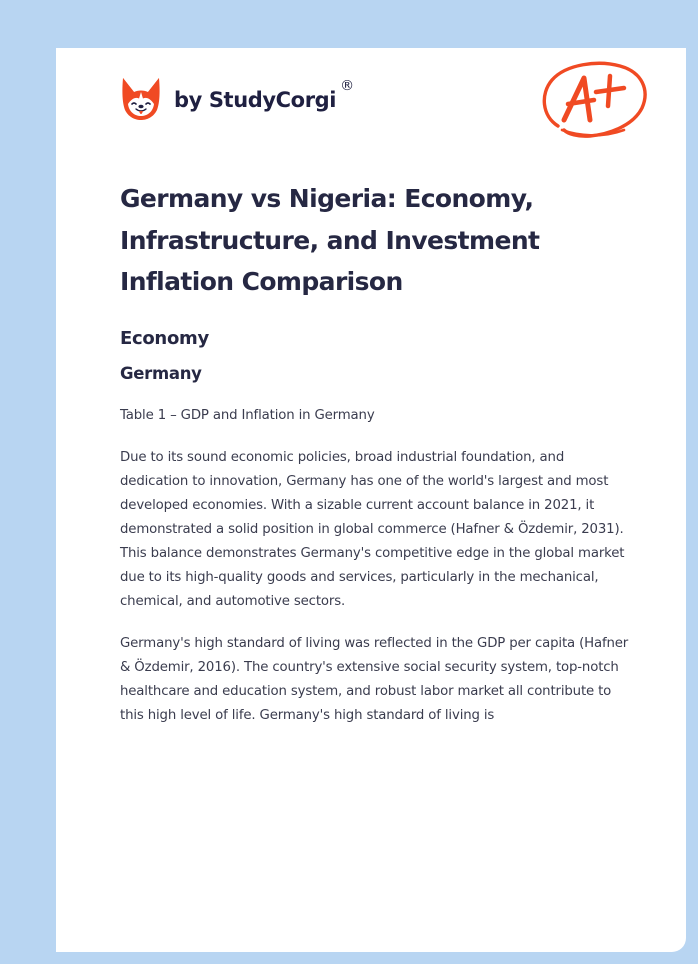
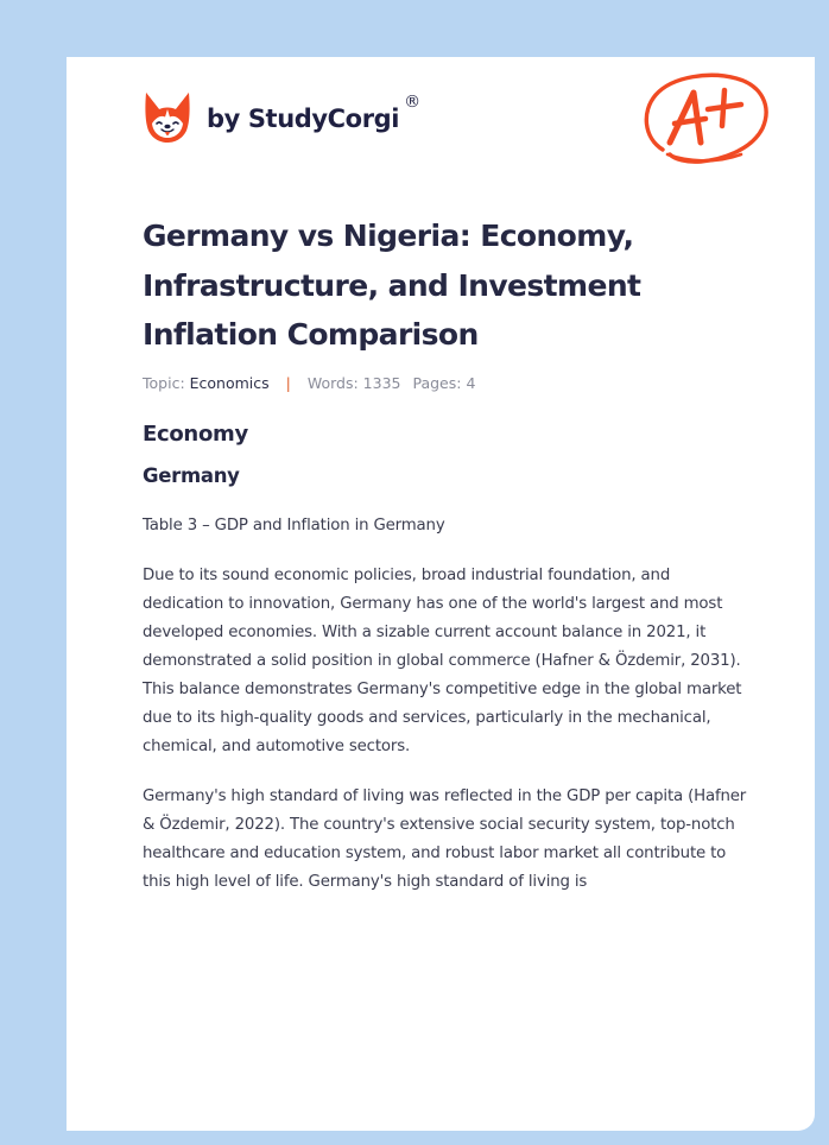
  by StudyCorgi
  ®
  Germany vs Nigeria: Economy, Infrastructure, and Investment Inflation Comparison
+ Topic: Economics | Words: 1335 Pages: 4
  Economy
  Germany
- Table 1 – GDP and Inflation in Germany
+ Table 3 – GDP and Inflation in Germany
  Due to its sound economic policies, broad industrial foundation, and dedication to innovation, Germany has one of the world's largest and most developed economies. With a sizable current account balance in 2021, it demonstrated a solid position in global commerce (Hafner & Özdemir, 2031). This balance demonstrates Germany's competitive edge in the global market due to its high-quality goods and services, particularly in the mechanical, chemical, and automotive sectors.
- Germany's high standard of living was reflected in the GDP per capita (Hafner & Özdemir, 2016). The country's extensive social security system, top-notch healthcare and education system, and robust labor market all contribute to this high level of life. Germany's high standard of living is
+ Germany's high standard of living was reflected in the GDP per capita (Hafner & Özdemir, 2022). The country's extensive social security system, top-notch healthcare and education system, and robust labor market all contribute to this high level of life. Germany's high standard of living is
